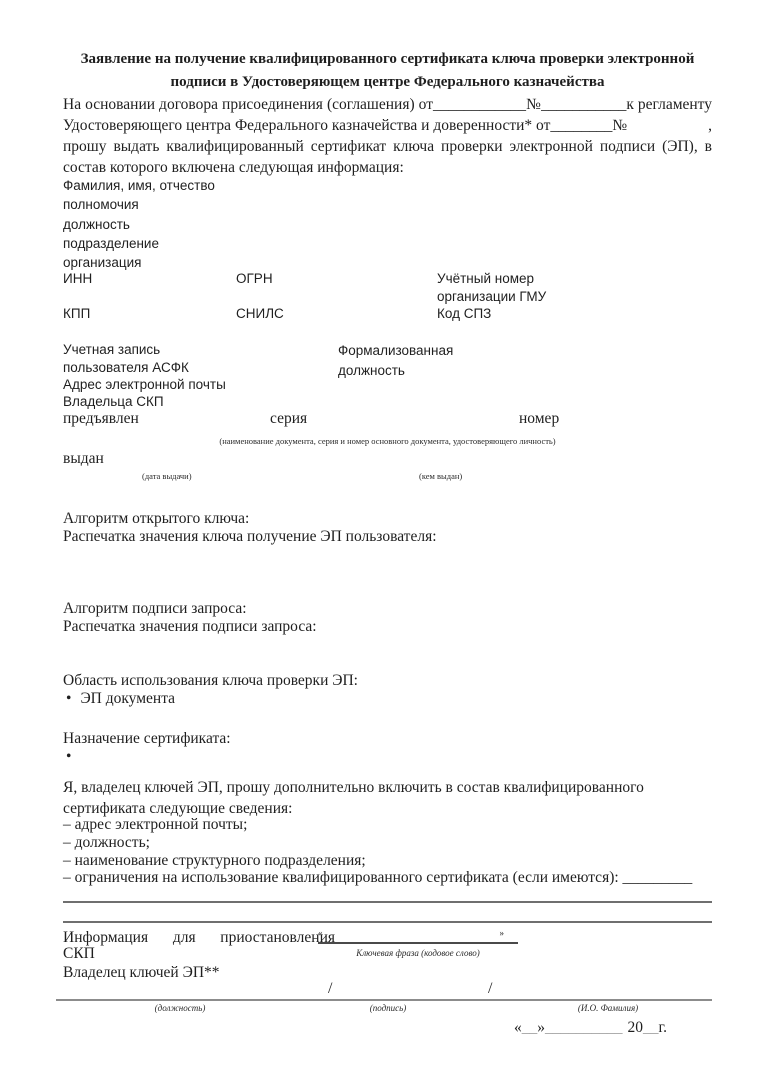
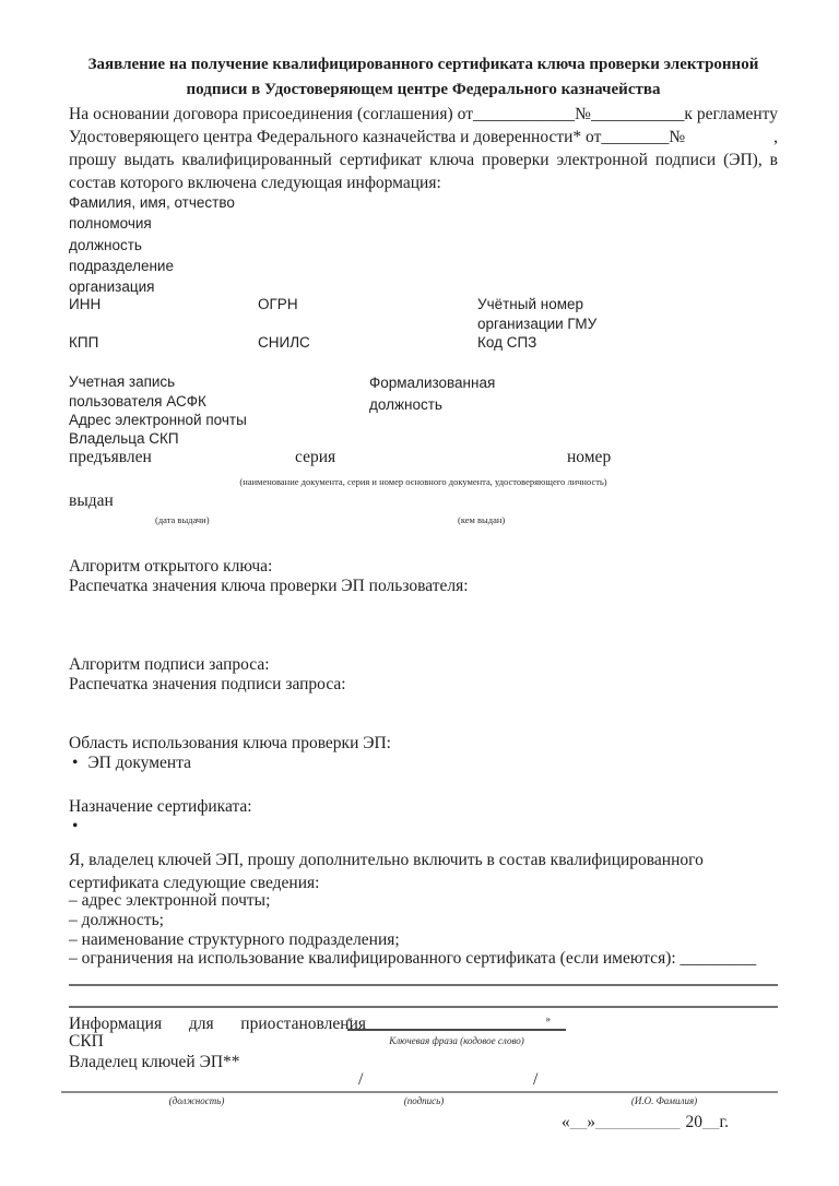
  Заявление на получение квалифицированного сертификата ключа проверки электронной
  подписи в Удостоверяющем центре Федерального казначейства
  На основании договора присоединения (соглашения) от____________№___________к регламенту
  Удостоверяющего центра Федерального казначейства и доверенности* от________№
  ,
  прошу выдать квалифицированный сертификат ключа проверки электронной подписи (ЭП), в
  состав которого включена следующая информация:
  Фамилия, имя, отчество
  полномочия
  должность
  подразделение
  организация
  ИНН
  ОГРН
  Учётный номер организации ГМУ
  КПП
  СНИЛС
  Код СПЗ
  Учетная запись пользователя АСФК
  Формализованная должность
  Адрес электронной почты Владельца СКП
  предъявлен
  серия
  номер
  (наименование документа, серия и номер основного документа, удостоверяющего личность)
  выдан
  (дата выдачи)
  (кем выдан)
  Алгоритм открытого ключа:
- Распечатка значения ключа получение ЭП пользователя:
+ Распечатка значения ключа проверки ЭП пользователя:
  Алгоритм подписи запроса:
  Распечатка значения подписи запроса:
  Область использования ключа проверки ЭП:
  • ЭП документа
  Назначение сертификата:
  •
  Я, владелец ключей ЭП, прошу дополнительно включить в состав квалифицированного
  сертификата следующие сведения:
  – адрес электронной почты;
  – должность;
  – наименование структурного подразделения;
  – ограничения на использование квалифицированного сертификата (если имеются): _________
  Информация для приостановления
  СКП
  «
  »
  Ключевая фраза (кодовое слово)
  Владелец ключей ЭП**
  /
  /
  (должность)
  (подпись)
  (И.О. Фамилия)
  «__»__________ 20__г.
